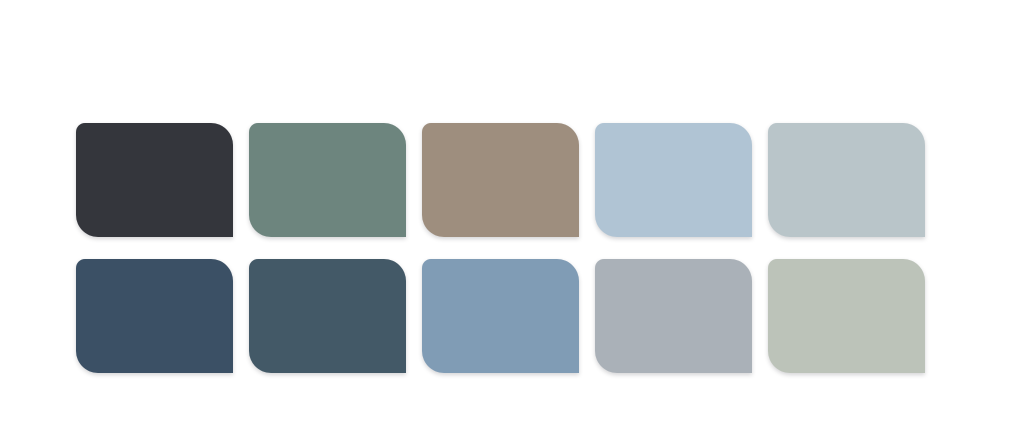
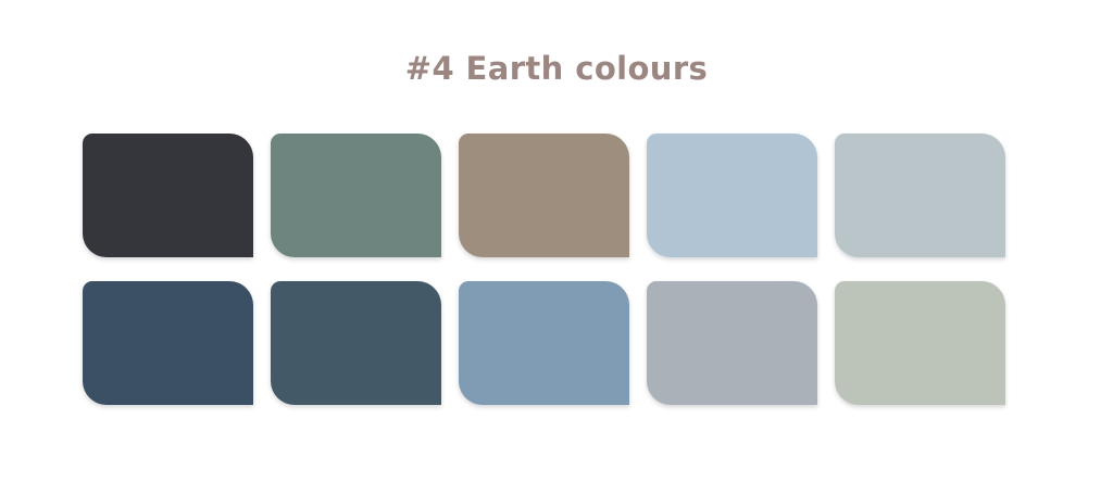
+ #4 Earth colours
